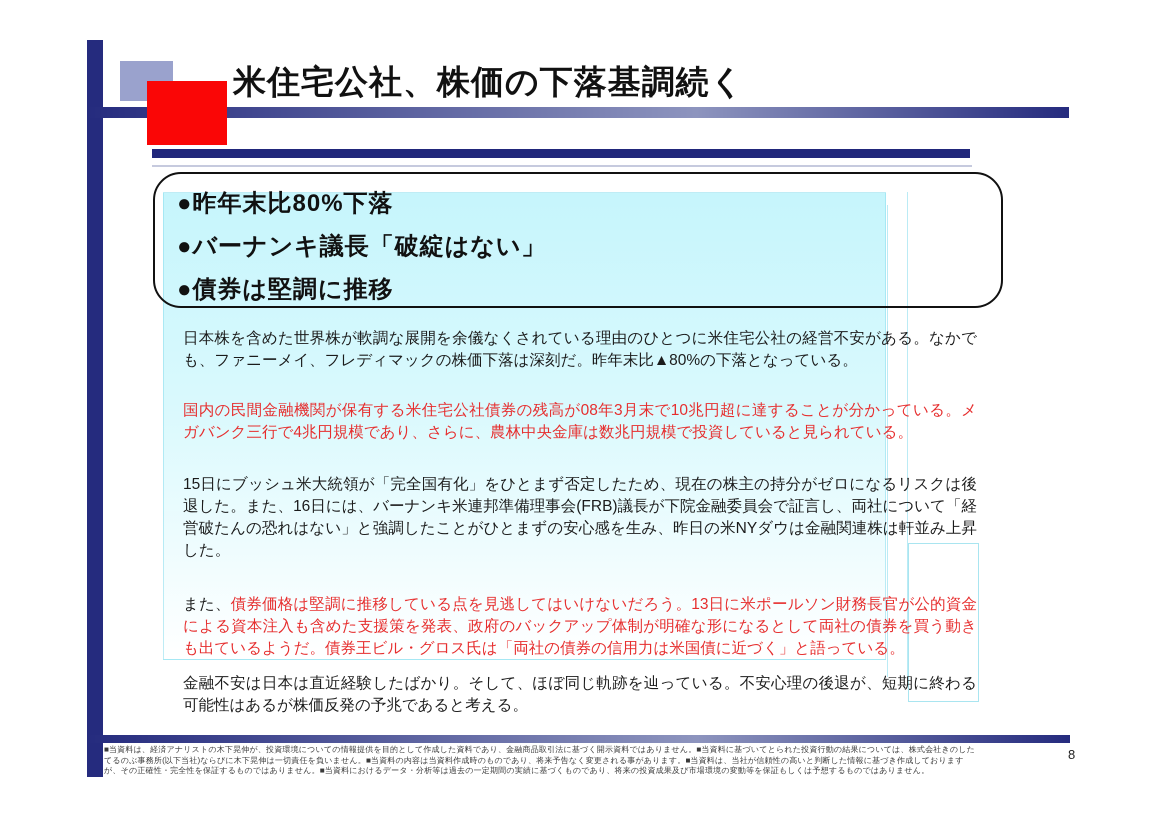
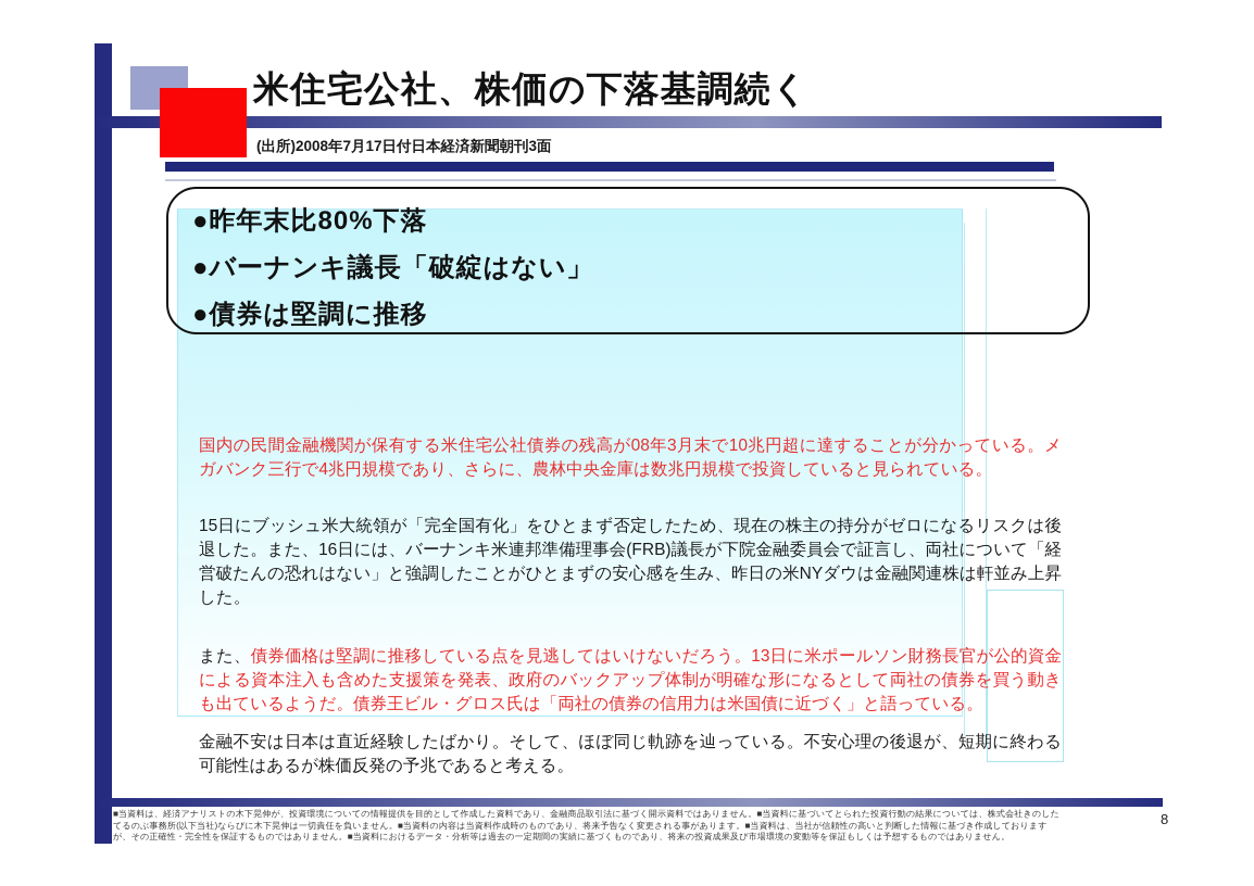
  米住宅公社、株価の下落基調続く
+ (出所)2008年7月17日付日本経済新聞朝刊3面
  ●昨年末比80%下落
  ●バーナンキ議長「破綻はない」
  ●債券は堅調に推移
- 日本株を含めた世界株が軟調な展開を余儀なくされている理由のひとつに米住宅公社の経営不安がある。なかでも、ファニーメイ、フレディマックの株価下落は深刻だ。昨年末比▲80%の下落となっている。
  国内の民間金融機関が保有する米住宅公社債券の残高が08年3月末で10兆円超に達することが分かっている。メガバンク三行で4兆円規模であり、さらに、農林中央金庫は数兆円規模で投資していると見られている。
  15日にブッシュ米大統領が「完全国有化」をひとまず否定したため、現在の株主の持分がゼロになるリスクは後退した。また、16日には、バーナンキ米連邦準備理事会(FRB)議長が下院金融委員会で証言し、両社について「経営破たんの恐れはない」と強調したことがひとまずの安心感を生み、昨日の米NYダウは金融関連株は軒並み上昇した。
  また、債券価格は堅調に推移している点を見逃してはいけないだろう。13日に米ポールソン財務長官が公的資金による資本注入も含めた支援策を発表、政府のバックアップ体制が明確な形になるとして両社の債券を買う動きも出ているようだ。債券王ビル・グロス氏は「両社の債券の信用力は米国債に近づく」と語っている。
  金融不安は日本は直近経験したばかり。そして、ほぼ同じ軌跡を辿っている。不安心理の後退が、短期に終わる可能性はあるが株価反発の予兆であると考える。
  ■当資料は、経済アナリストの木下晃伸が、投資環境についての情報提供を目的として作成した資料であり、金融商品取引法に基づく開示資料ではありません。■当資料に基づいてとられた投資行動の結果については、株式会社きのした
  てるのぶ事務所(以下当社)ならびに木下晃伸は一切責任を負いません。■当資料の内容は当資料作成時のものであり、将来予告なく変更される事があります。■当資料は、当社が信頼性の高いと判断した情報に基づき作成しております
  が、その正確性・完全性を保証するものではありません。■当資料におけるデータ・分析等は過去の一定期間の実績に基づくものであり、将来の投資成果及び市場環境の変動等を保証もしくは予想するものではありません。
  8
